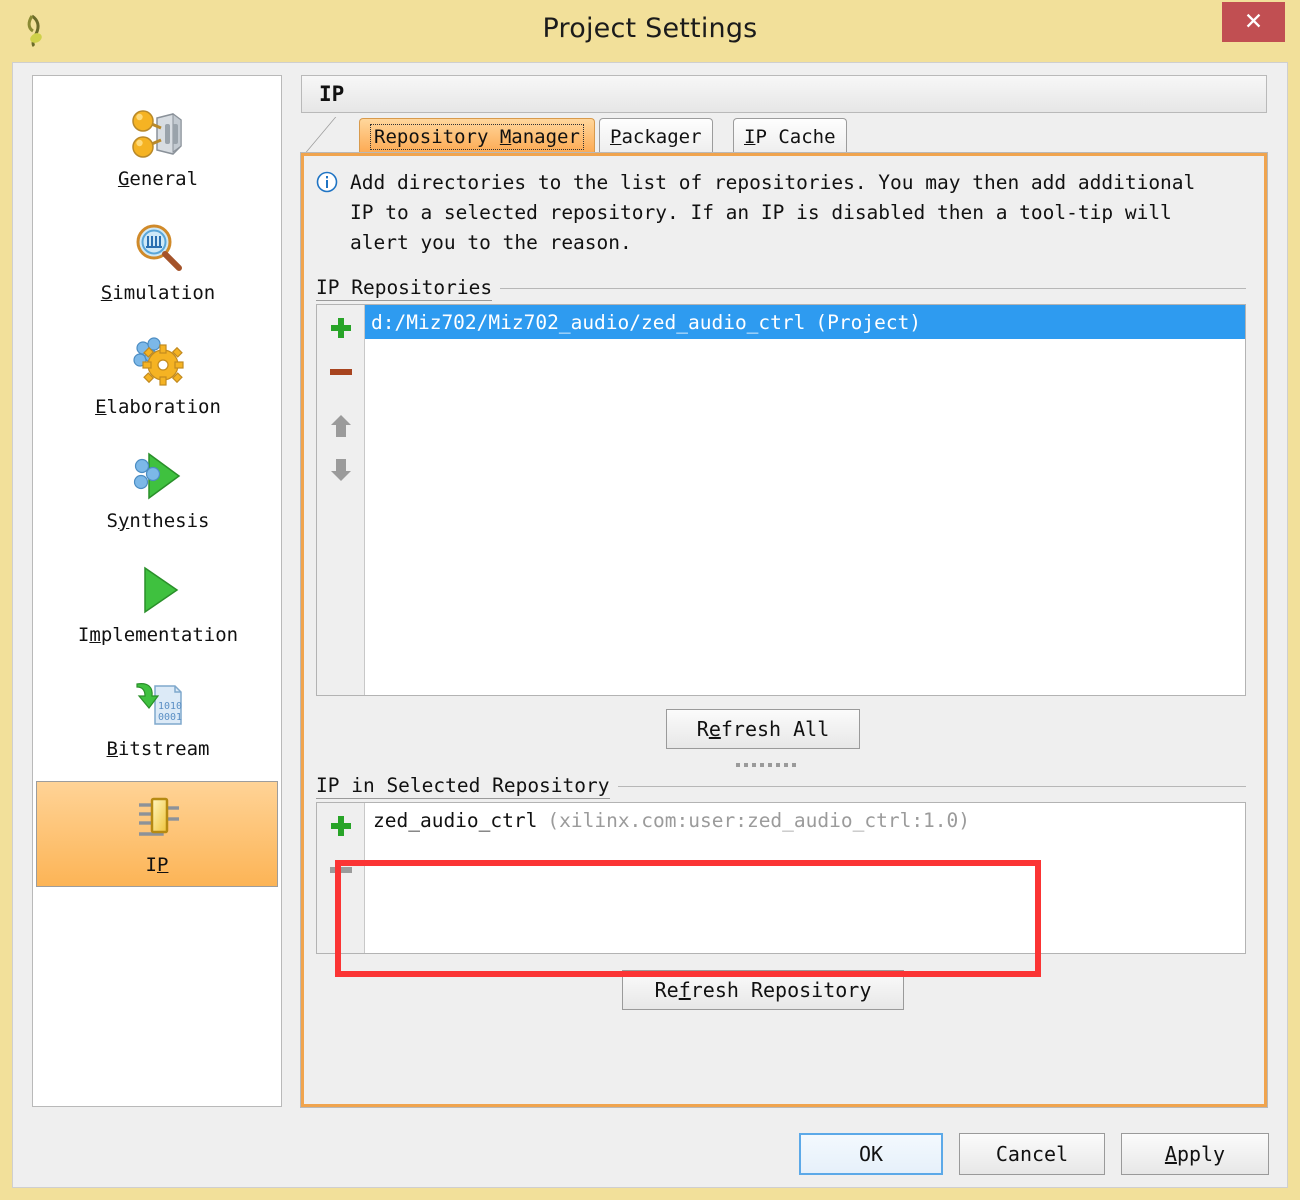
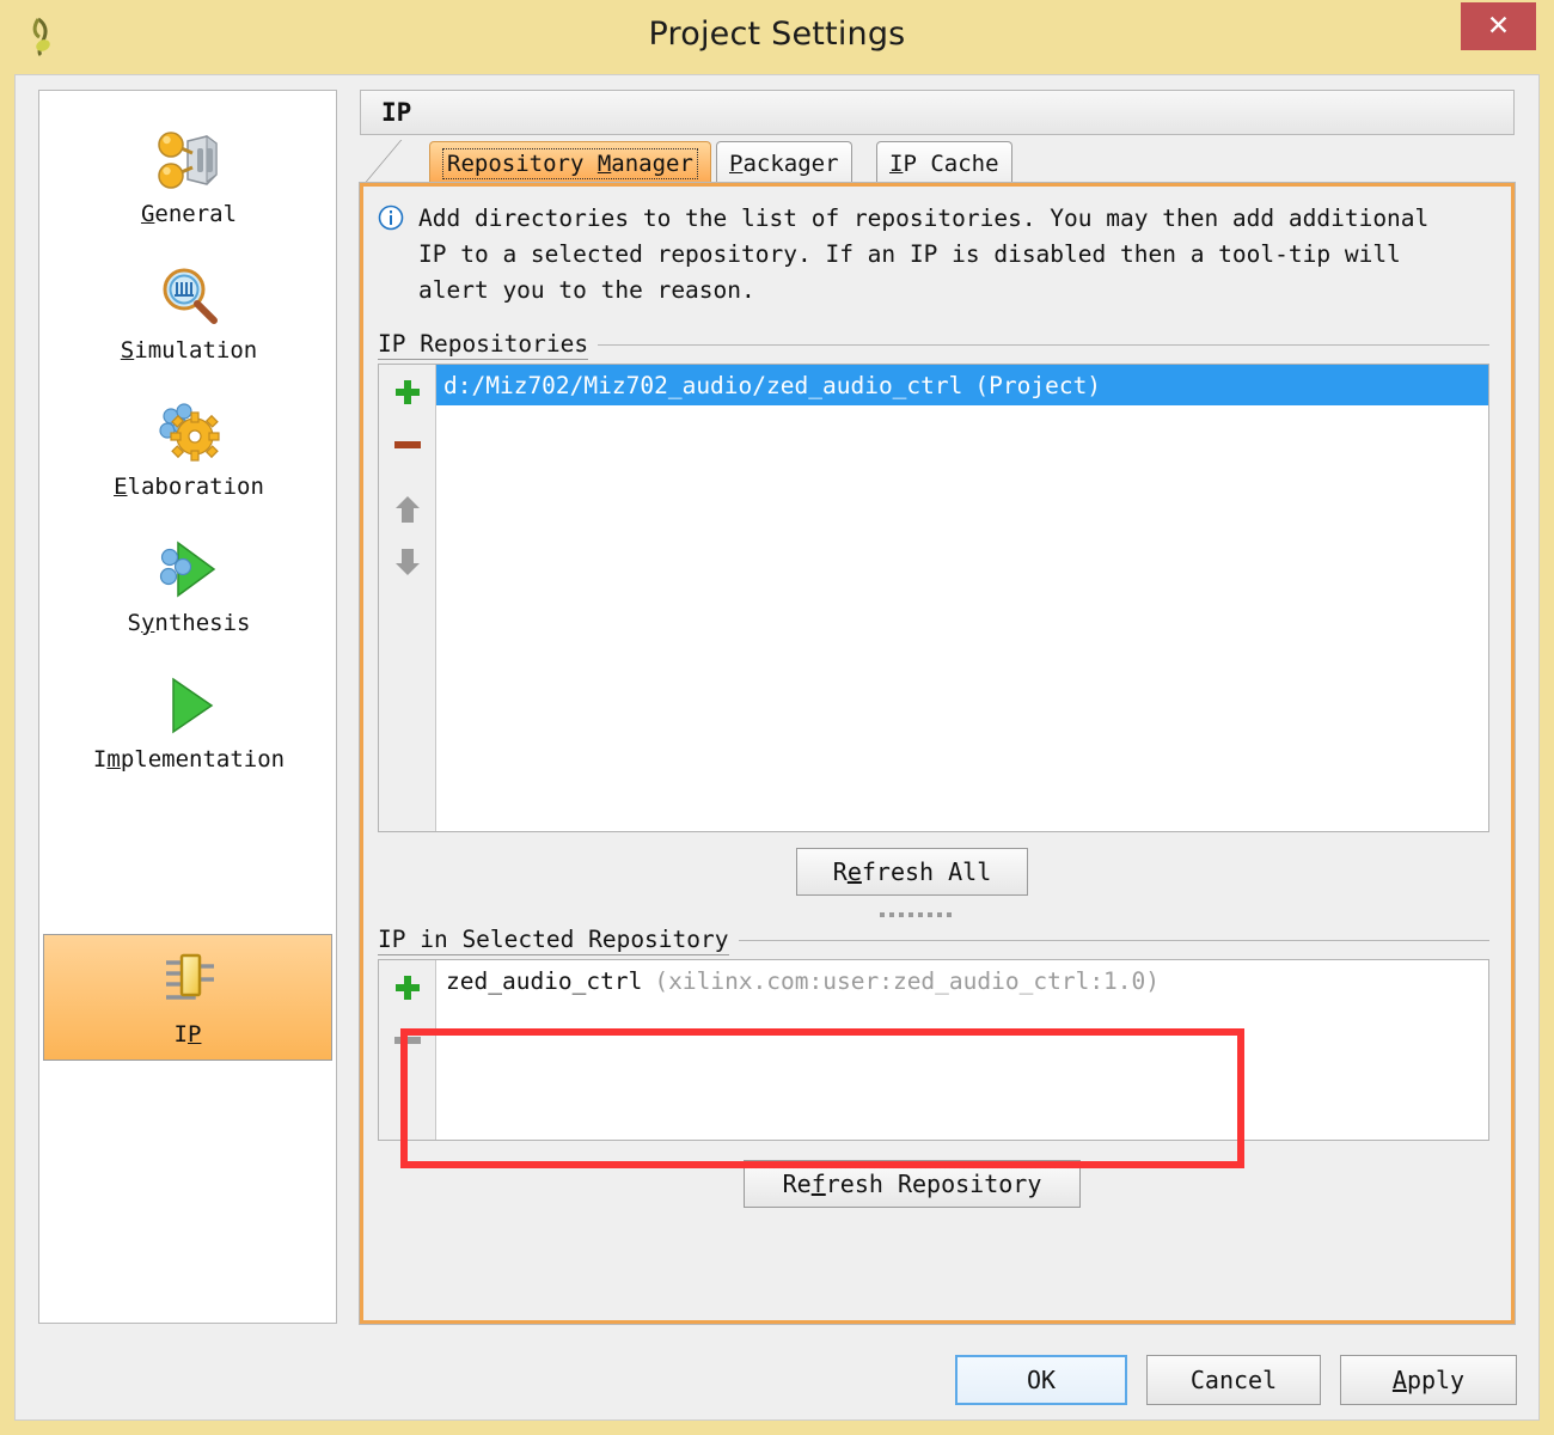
  Project Settings
  ✕
  General
  Simulation
  Elaboration
  Synthesis
  Implementation
- 1010
- 0001
- Bitstream
  IP
  IP
  Repository Manager
  Packager
  IP Cache
  Add directories to the list of repositories. You may then add additional
  IP to a selected repository. If an IP is disabled then a tool-tip will
  alert you to the reason.
  IP Repositories
  d:/Miz702/Miz702_audio/zed_audio_ctrl
  (Project)
  Refresh All
  IP in Selected Repository
  zed_audio_ctrl
  (xilinx.com:user:zed_audio_ctrl:1.0)
  Refresh Repository
  OK
  Cancel
  Apply
